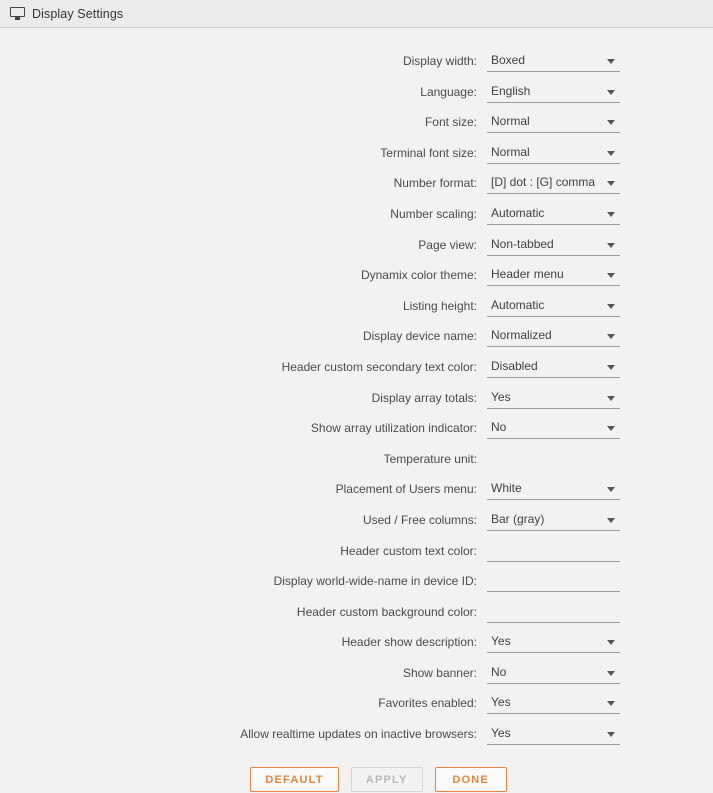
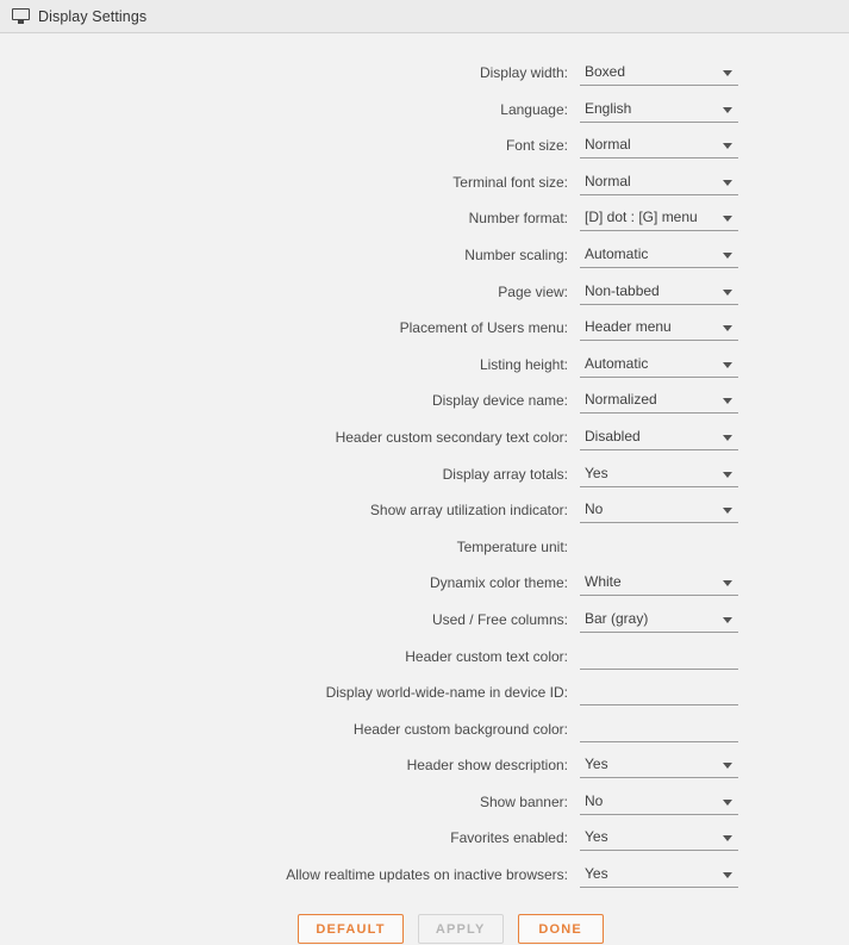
  Display Settings
  Display width:
  Boxed
  Language:
  English
  Font size:
  Normal
  Terminal font size:
  Normal
  Number format:
- [D] dot : [G] comma
+ [D] dot : [G] menu
  Number scaling:
  Automatic
  Page view:
  Non-tabbed
- Dynamix color theme:
+ Placement of Users menu:
  Header menu
  Listing height:
  Automatic
  Display device name:
  Normalized
  Header custom secondary text color:
  Disabled
  Display array totals:
  Yes
  Show array utilization indicator:
  No
  Temperature unit:
- Placement of Users menu:
+ Dynamix color theme:
  White
  Used / Free columns:
  Bar (gray)
  Header custom text color:
  Display world-wide-name in device ID:
  Header custom background color:
  Header show description:
  Yes
  Show banner:
  No
  Favorites enabled:
  Yes
  Allow realtime updates on inactive browsers:
  Yes
  DEFAULT
  APPLY
  DONE
